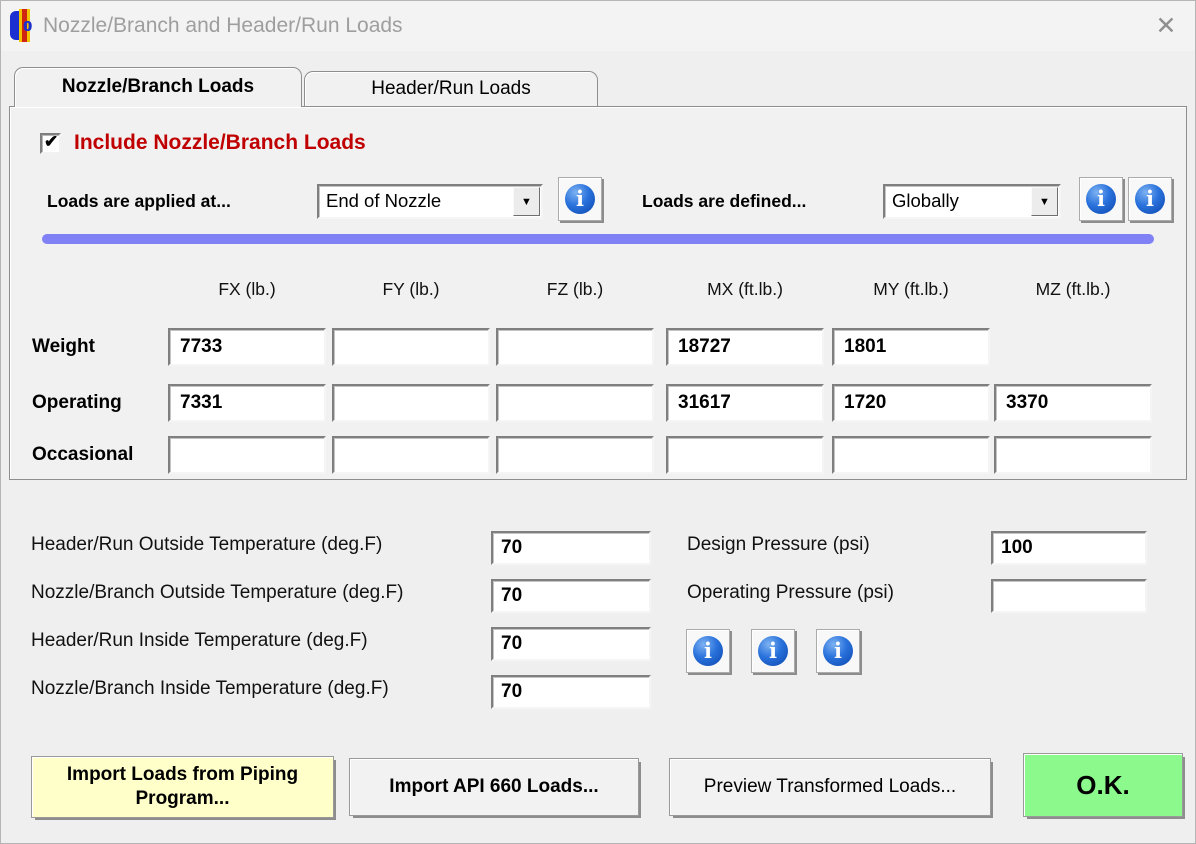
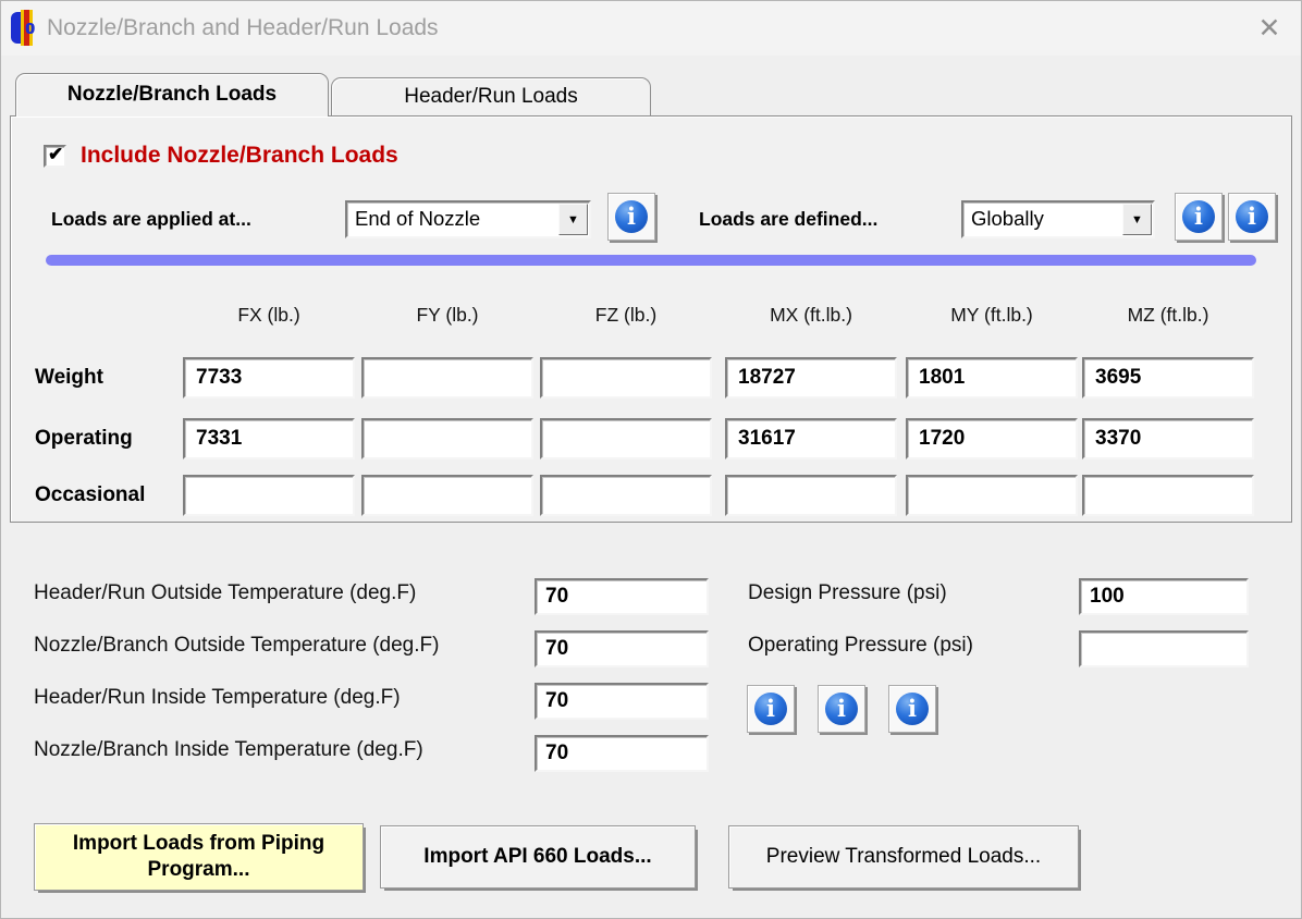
  0
  Nozzle/Branch and Header/Run Loads
  ✕
  Nozzle/Branch Loads
  Header/Run Loads
  ✔
  Include Nozzle/Branch Loads
  Loads are applied at...
  End of Nozzle
  ▼
  i
  Loads are defined...
  Globally
  ▼
  i
  i
  FX (lb.)
  FY (lb.)
  FZ (lb.)
  MX (ft.lb.)
  MY (ft.lb.)
  MZ (ft.lb.)
  Weight
  7733
  18727
  1801
+ 3695
  Operating
  7331
  31617
  1720
  3370
  Occasional
  Header/Run Outside Temperature (deg.F)
  70
  Nozzle/Branch Outside Temperature (deg.F)
  70
  Header/Run Inside Temperature (deg.F)
  70
  Nozzle/Branch Inside Temperature (deg.F)
  70
  Design Pressure (psi)
  100
  Operating Pressure (psi)
  i
  i
  i
  Import Loads from Piping Program...
  Import API 660 Loads...
  Preview Transformed Loads...
- O.K.
